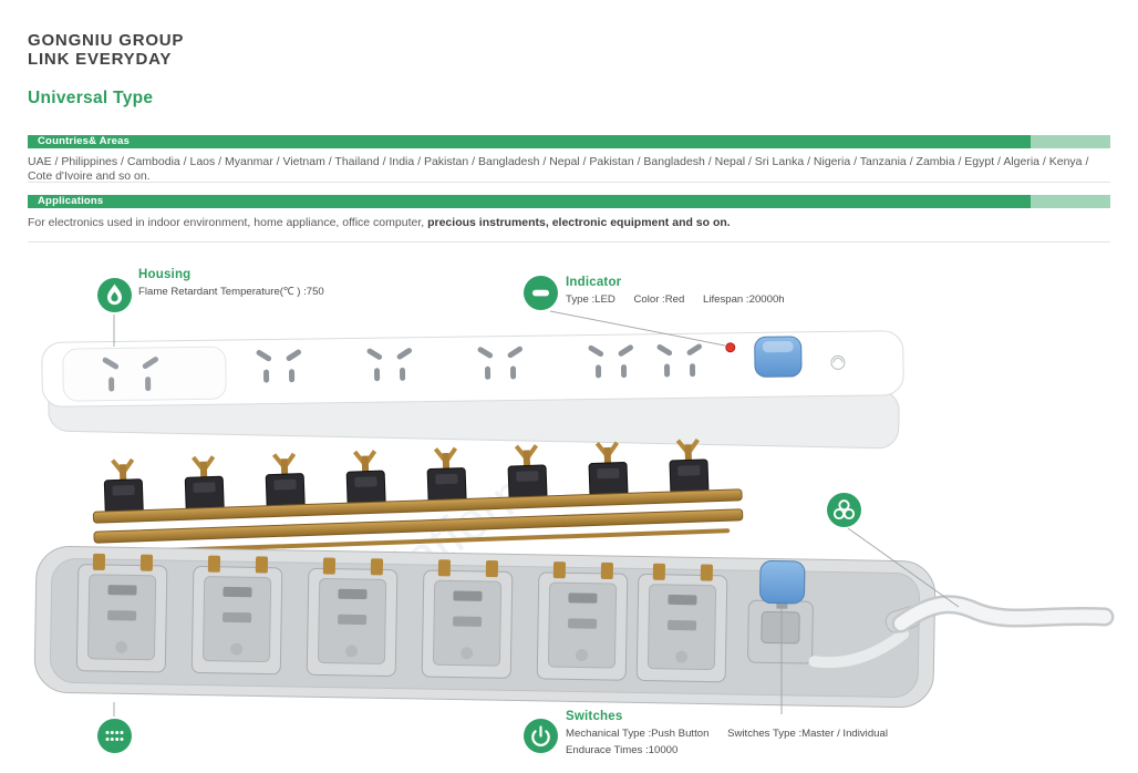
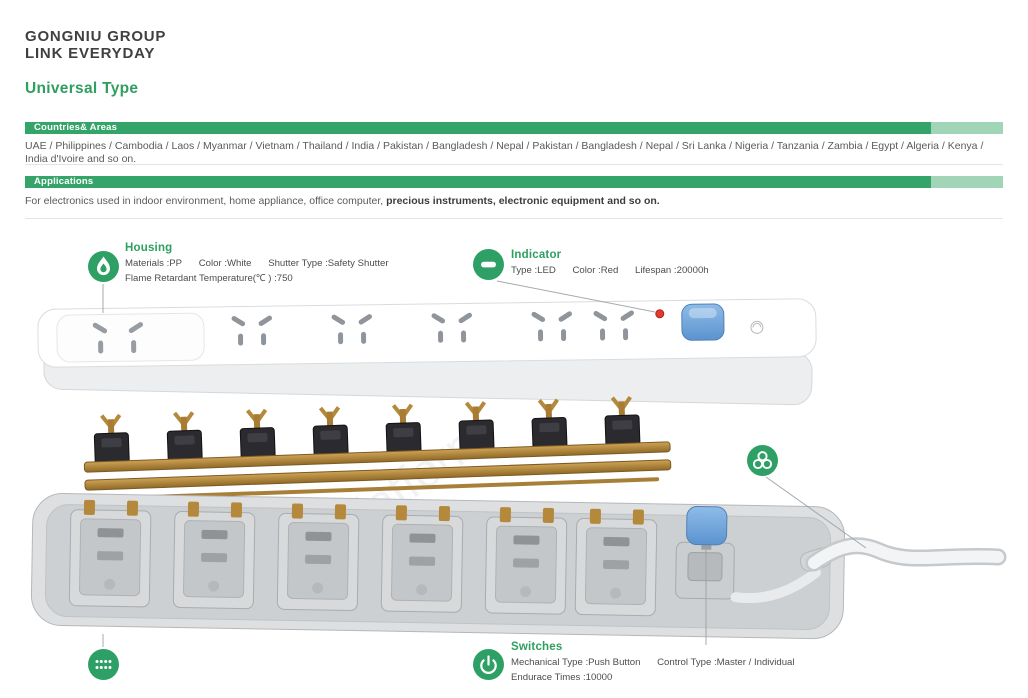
  GONGNIU GROUP
  LINK EVERYDAY
  Universal Type
  Countries& Areas
- UAE / Philippines / Cambodia / Laos / Myanmar / Vietnam / Thailand / India / Pakistan / Bangladesh / Nepal / Pakistan / Bangladesh / Nepal / Sri Lanka / Nigeria / Tanzania / Zambia / Egypt / Algeria / Kenya / Cote d'Ivoire and so on.
+ UAE / Philippines / Cambodia / Laos / Myanmar / Vietnam / Thailand / India / Pakistan / Bangladesh / Nepal / Pakistan / Bangladesh / Nepal / Sri Lanka / Nigeria / Tanzania / Zambia / Egypt / Algeria / Kenya / India d'Ivoire and so on.
  Applications
  For electronics used in indoor environment, home appliance, office computer, precious instruments, electronic equipment and so on.
  Housing
+ Materials :PP Color :White Shutter Type :Safety Shutter
  Flame Retardant Temperature(℃ ) :750
  Indicator
  Type :LED Color :Red Lifespan :20000h
  Switches
- Mechanical Type :Push Button Switches Type :Master / Individual
+ Mechanical Type :Push Button Control Type :Master / Individual
  Endurace Times :10000
